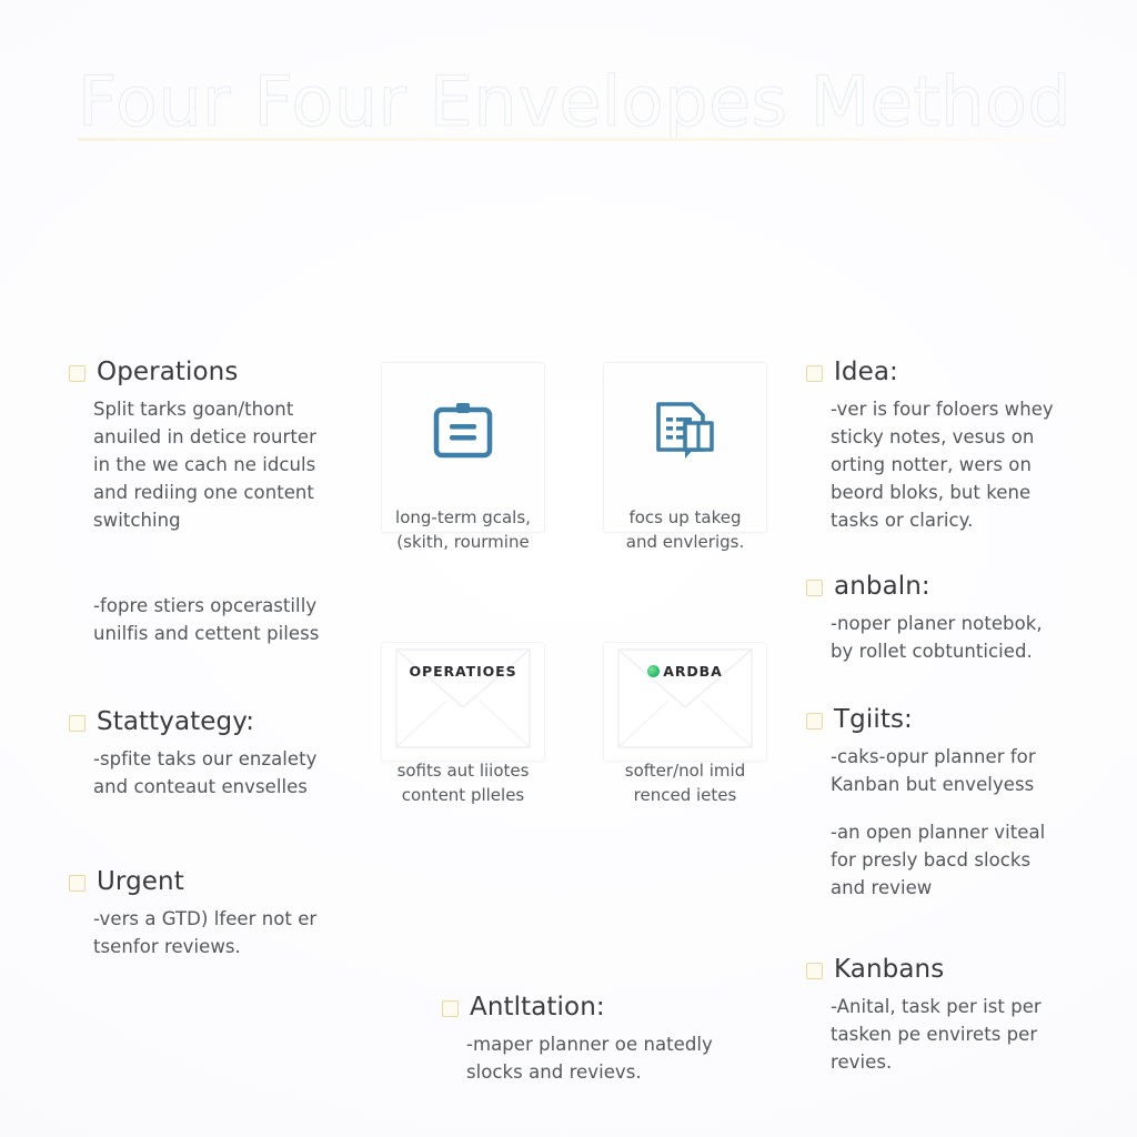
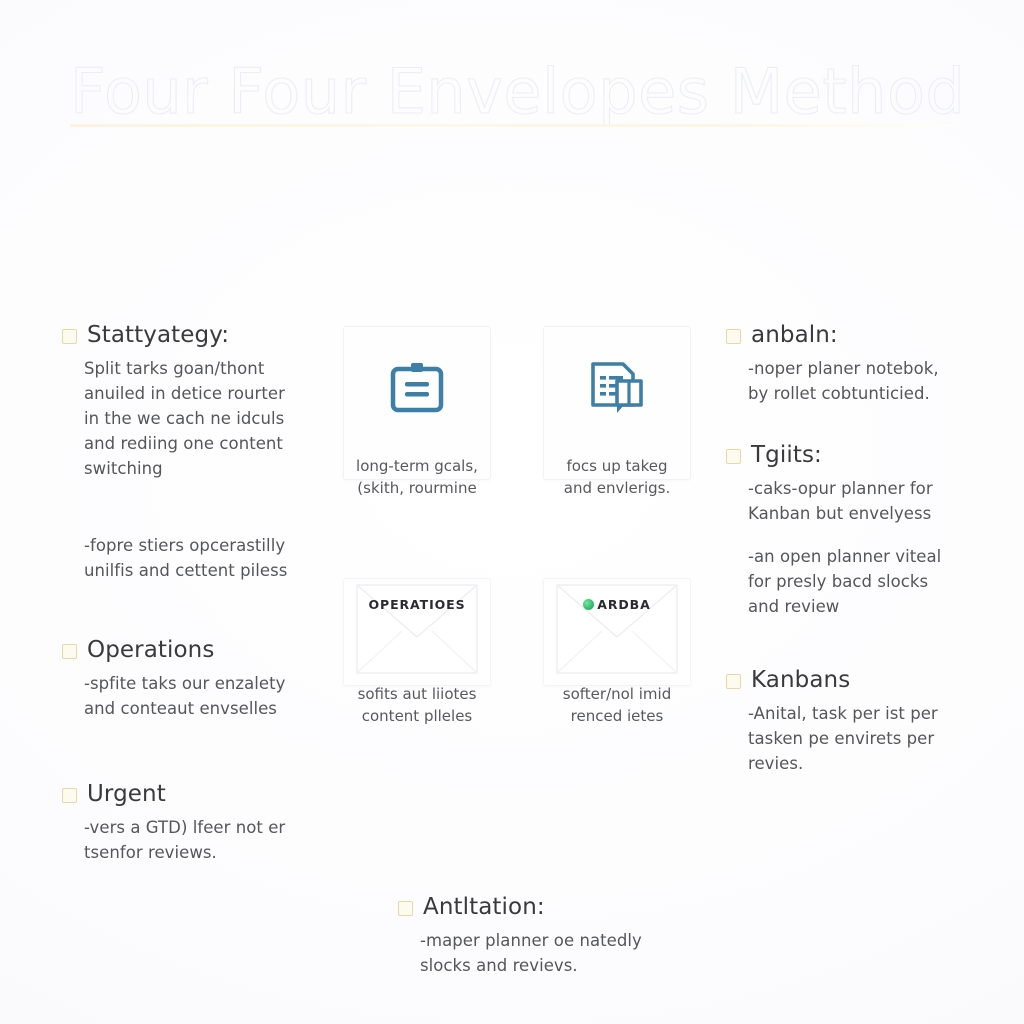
  Four Four Envelopes Method
- Operations
+ Stattyategy:
  Split tarks goan/thont
  anuiled in detice rourter
  in the we cach ne idculs
  and rediing one content
  switching
  -fopre stiers opcerastilly
  unilfis and cettent piless
- Stattyategy:
+ Operations
  -spfite taks our enzalety
  and conteaut envselles
  Urgent
  -vers a GTD) lfeer not er
  tsenfor reviews.
- Idea:
- -ver is four foloers whey
- sticky notes, vesus on
- orting notter, wers on
- beord bloks, but kene
- tasks or claricy.
  anbaln:
  -noper planer notebok,
  by rollet cobtunticied.
  Tgiits:
  -caks-opur planner for
  Kanban but envelyess
  -an open planner viteal
  for presly bacd slocks
  and review
  Kanbans
  -Anital, task per ist per
  tasken pe envirets per
  revies.
  long-term gcals,
  (skith, rourmine
  focs up takeg
  and envlerigs.
  OPERATIOES
  sofits aut liiotes
  content plleles
  ARDBA
  softer/nol imid
  renced ietes
  Antltation:
  -maper planner oe natedly
  slocks and revievs.
